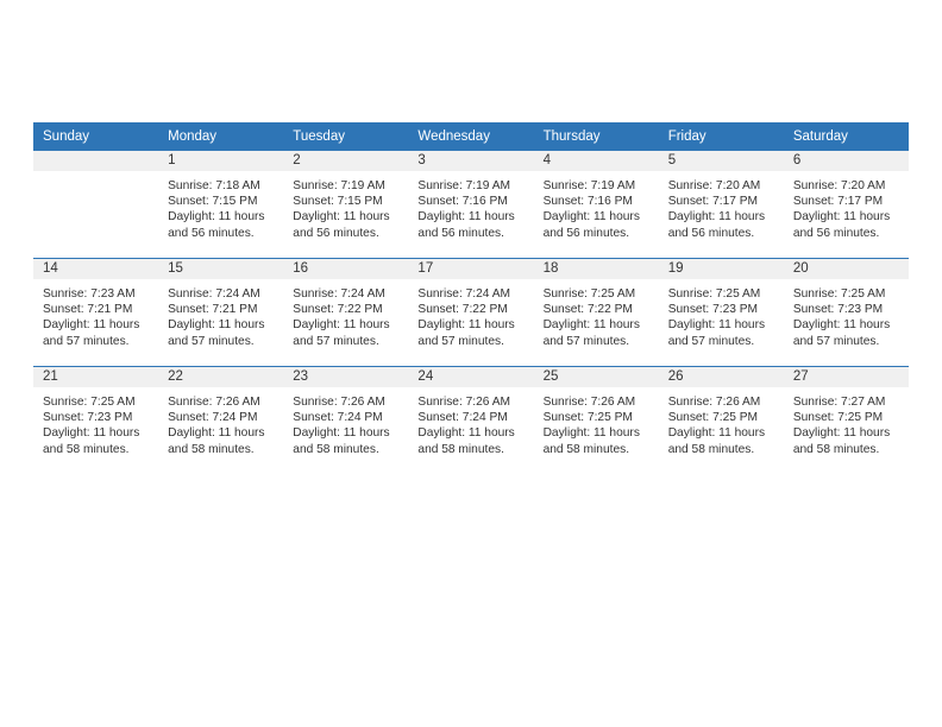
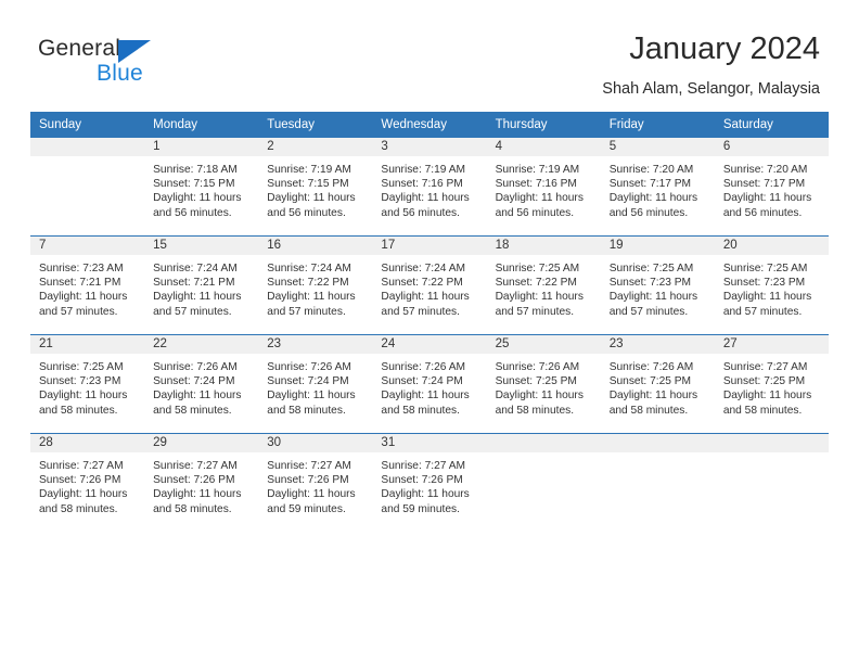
+ General
+ Blue
+ January 2024
+ Shah Alam, Selangor, Malaysia
  Sunday	Monday	Tuesday	Wednesday	Thursday	Friday	Saturday
  	1Sunrise: 7:18 AMSunset: 7:15 PMDaylight: 11 hoursand 56 minutes.	2Sunrise: 7:19 AMSunset: 7:15 PMDaylight: 11 hoursand 56 minutes.	3Sunrise: 7:19 AMSunset: 7:16 PMDaylight: 11 hoursand 56 minutes.	4Sunrise: 7:19 AMSunset: 7:16 PMDaylight: 11 hoursand 56 minutes.	5Sunrise: 7:20 AMSunset: 7:17 PMDaylight: 11 hoursand 56 minutes.	6Sunrise: 7:20 AMSunset: 7:17 PMDaylight: 11 hoursand 56 minutes.
- 14Sunrise: 7:23 AMSunset: 7:21 PMDaylight: 11 hoursand 57 minutes.	15Sunrise: 7:24 AMSunset: 7:21 PMDaylight: 11 hoursand 57 minutes.	16Sunrise: 7:24 AMSunset: 7:22 PMDaylight: 11 hoursand 57 minutes.	17Sunrise: 7:24 AMSunset: 7:22 PMDaylight: 11 hoursand 57 minutes.	18Sunrise: 7:25 AMSunset: 7:22 PMDaylight: 11 hoursand 57 minutes.	19Sunrise: 7:25 AMSunset: 7:23 PMDaylight: 11 hoursand 57 minutes.	20Sunrise: 7:25 AMSunset: 7:23 PMDaylight: 11 hoursand 57 minutes.
+ 7Sunrise: 7:23 AMSunset: 7:21 PMDaylight: 11 hoursand 57 minutes.	15Sunrise: 7:24 AMSunset: 7:21 PMDaylight: 11 hoursand 57 minutes.	16Sunrise: 7:24 AMSunset: 7:22 PMDaylight: 11 hoursand 57 minutes.	17Sunrise: 7:24 AMSunset: 7:22 PMDaylight: 11 hoursand 57 minutes.	18Sunrise: 7:25 AMSunset: 7:22 PMDaylight: 11 hoursand 57 minutes.	19Sunrise: 7:25 AMSunset: 7:23 PMDaylight: 11 hoursand 57 minutes.	20Sunrise: 7:25 AMSunset: 7:23 PMDaylight: 11 hoursand 57 minutes.
- 21Sunrise: 7:25 AMSunset: 7:23 PMDaylight: 11 hoursand 58 minutes.	22Sunrise: 7:26 AMSunset: 7:24 PMDaylight: 11 hoursand 58 minutes.	23Sunrise: 7:26 AMSunset: 7:24 PMDaylight: 11 hoursand 58 minutes.	24Sunrise: 7:26 AMSunset: 7:24 PMDaylight: 11 hoursand 58 minutes.	25Sunrise: 7:26 AMSunset: 7:25 PMDaylight: 11 hoursand 58 minutes.	26Sunrise: 7:26 AMSunset: 7:25 PMDaylight: 11 hoursand 58 minutes.	27Sunrise: 7:27 AMSunset: 7:25 PMDaylight: 11 hoursand 58 minutes.
+ 21Sunrise: 7:25 AMSunset: 7:23 PMDaylight: 11 hoursand 58 minutes.	22Sunrise: 7:26 AMSunset: 7:24 PMDaylight: 11 hoursand 58 minutes.	23Sunrise: 7:26 AMSunset: 7:24 PMDaylight: 11 hoursand 58 minutes.	24Sunrise: 7:26 AMSunset: 7:24 PMDaylight: 11 hoursand 58 minutes.	25Sunrise: 7:26 AMSunset: 7:25 PMDaylight: 11 hoursand 58 minutes.	23Sunrise: 7:26 AMSunset: 7:25 PMDaylight: 11 hoursand 58 minutes.	27Sunrise: 7:27 AMSunset: 7:25 PMDaylight: 11 hoursand 58 minutes.
+ 28Sunrise: 7:27 AMSunset: 7:26 PMDaylight: 11 hoursand 58 minutes.	29Sunrise: 7:27 AMSunset: 7:26 PMDaylight: 11 hoursand 58 minutes.	30Sunrise: 7:27 AMSunset: 7:26 PMDaylight: 11 hoursand 59 minutes.	31Sunrise: 7:27 AMSunset: 7:26 PMDaylight: 11 hoursand 59 minutes.
